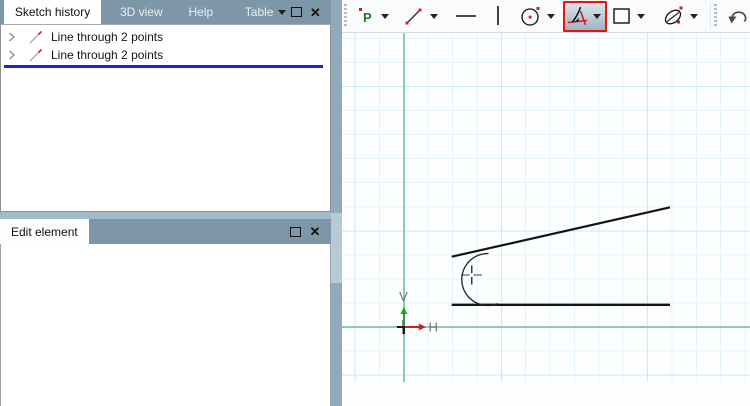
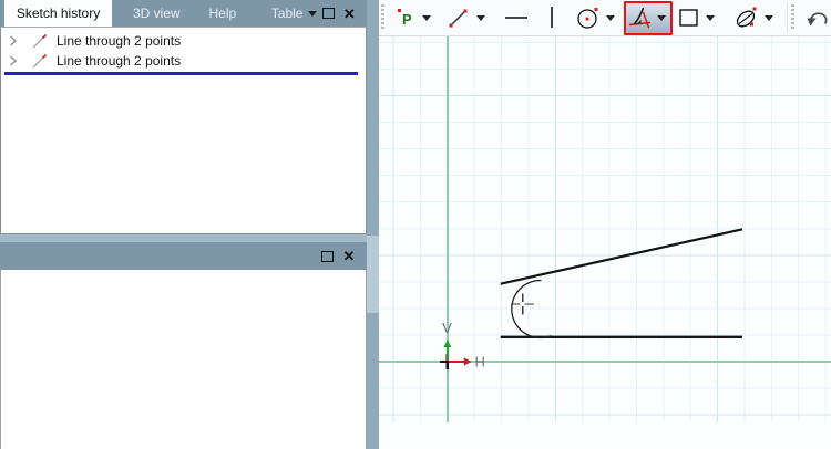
  Sketch history
  3D view
  Help
  Table
  ✕
  Line through 2 points
  Line through 2 points
- Edit element
  ✕
  P
  V
  H
